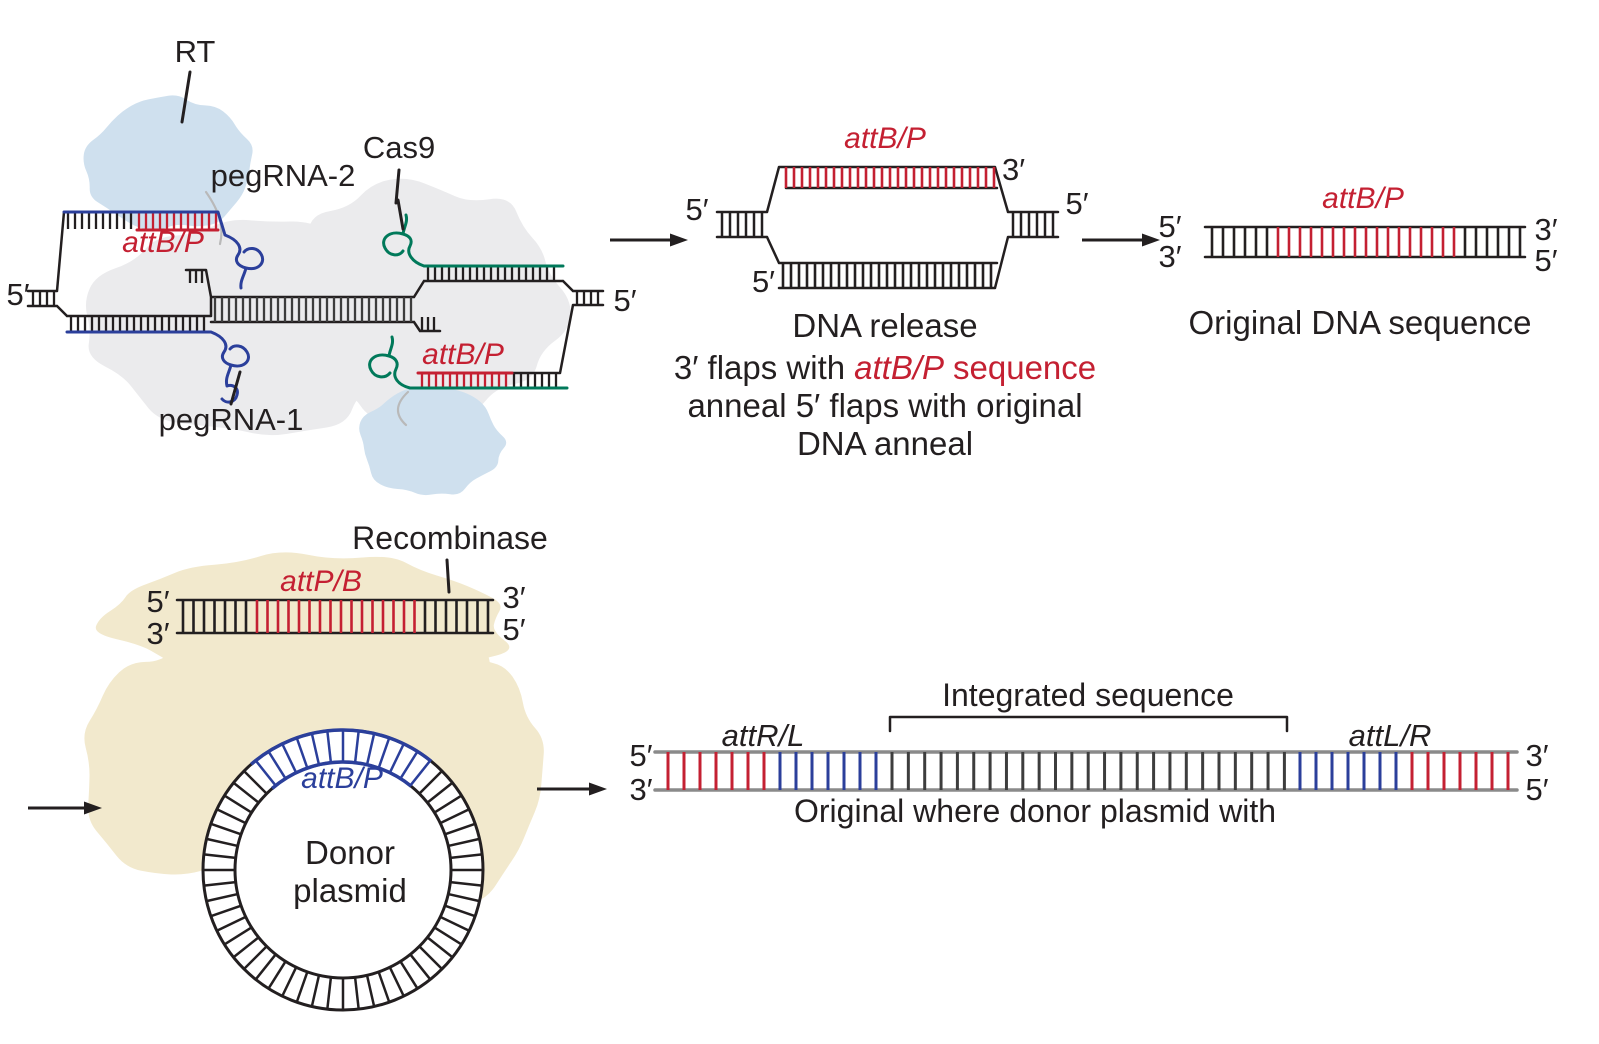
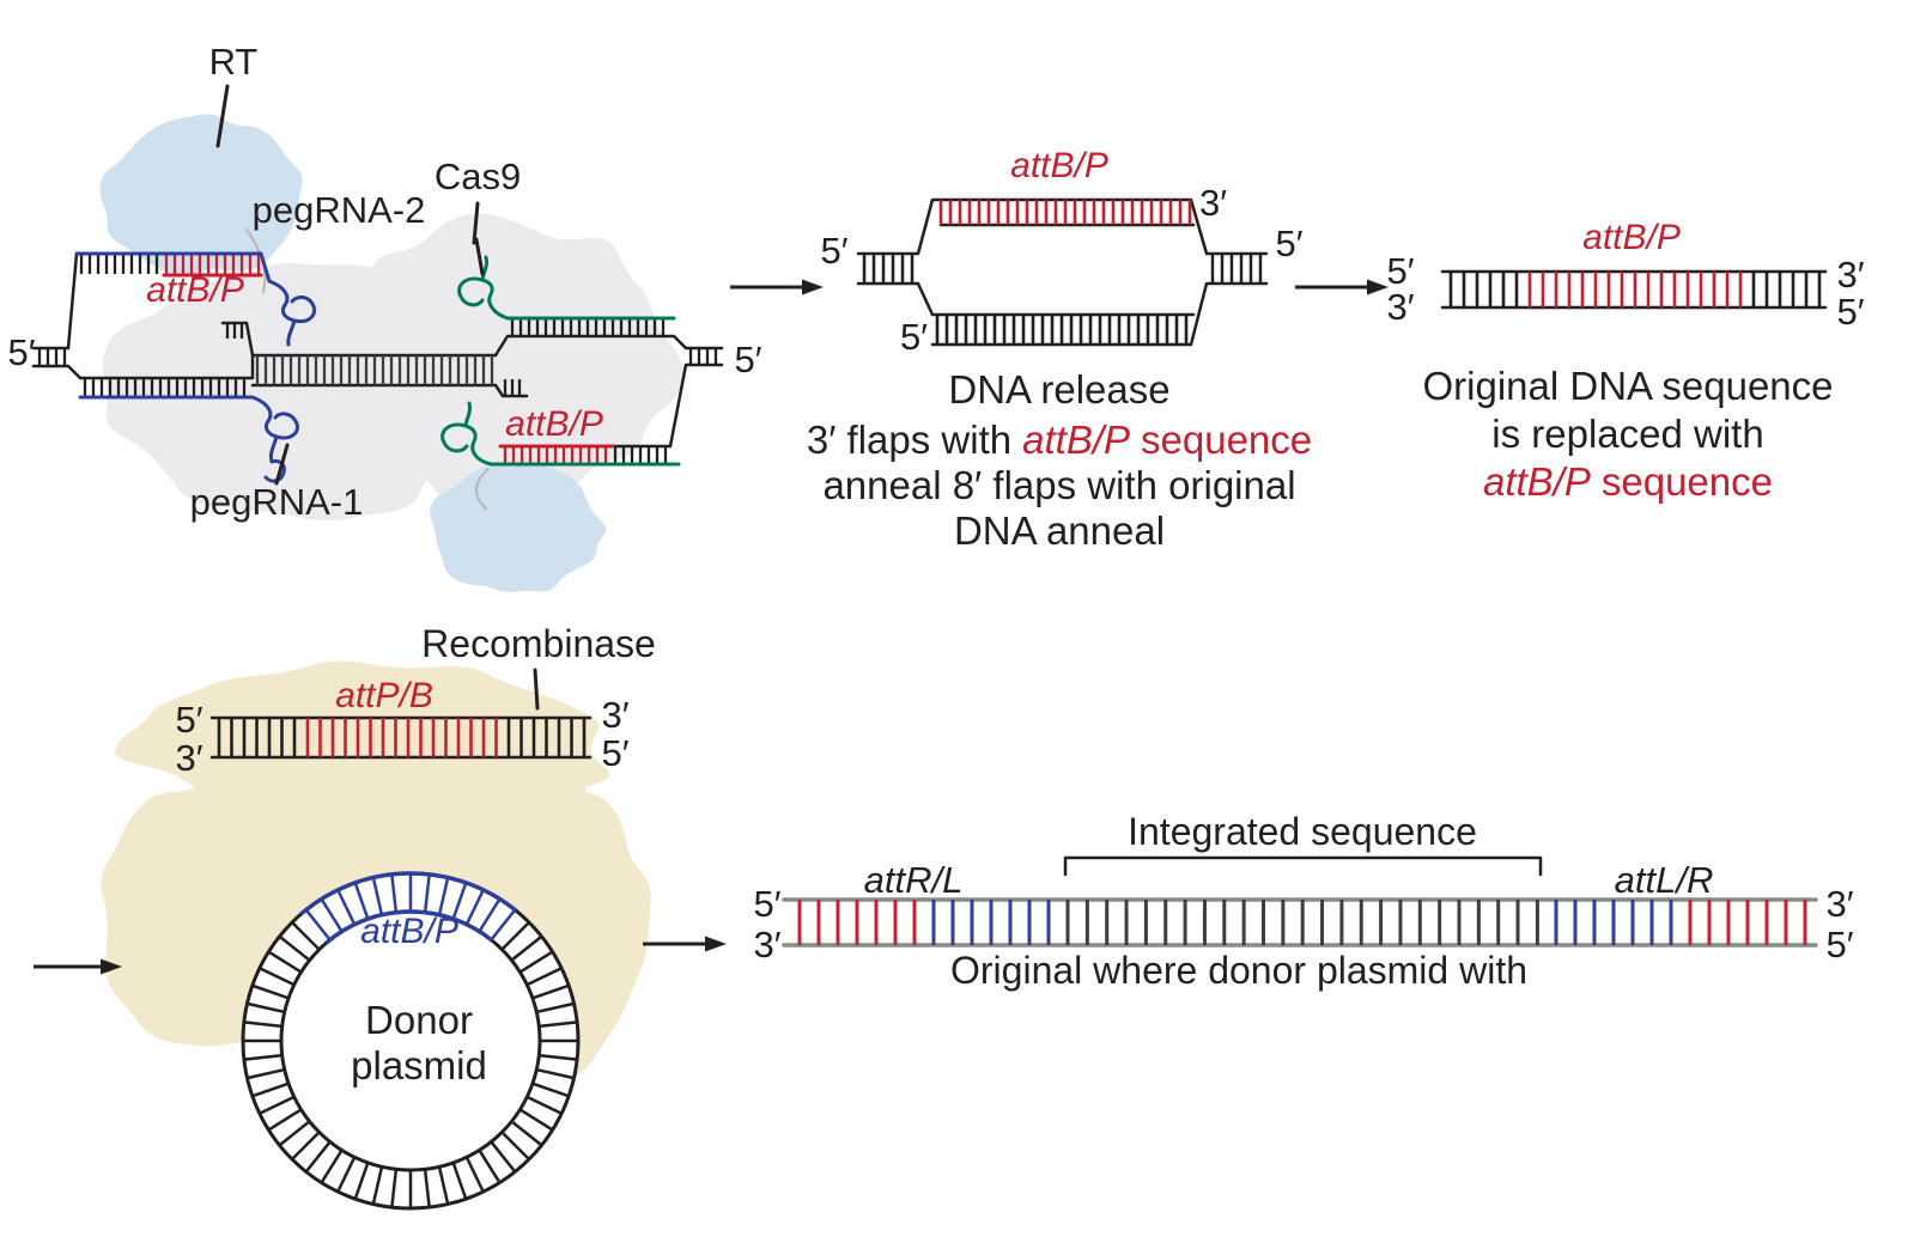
  RT
  pegRNA-2
  Cas9
  pegRNA-1
  attB/P
  attB/P
  5′
  5′
  attB/P
  3′
  5′
  5′
  5′
  DNA release
  3′ flaps with attB/P sequence
- anneal 5′ flaps with original
+ anneal 8′ flaps with original
  DNA anneal
  attB/P
  5′
  3′
  3′
  5′
  Original DNA sequence
+ is replaced with
+ attB/P sequence
  Recombinase
  attP/B
  5′
  3′
  3′
  5′
  attB/P
  Donor
  plasmid
  Integrated sequence
  attR/L
  attL/R
  5′
  3′
  3′
  5′
  Original where donor plasmid with
